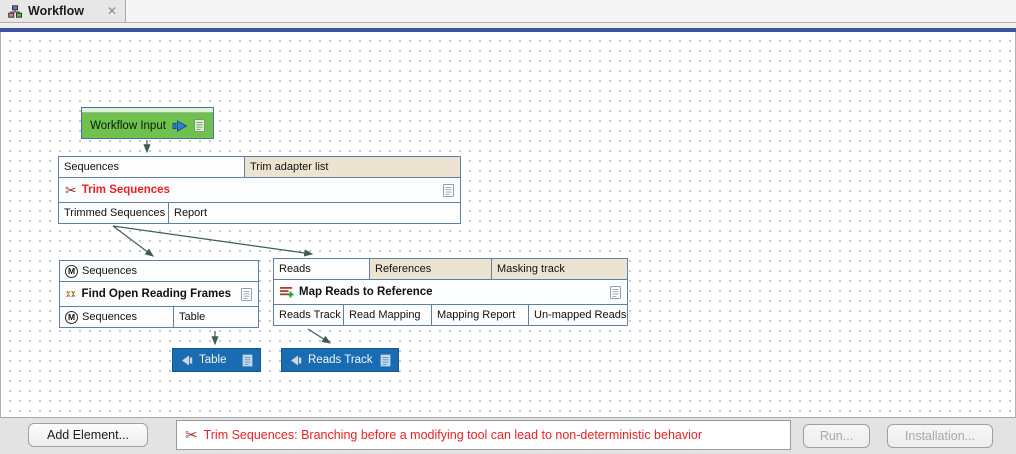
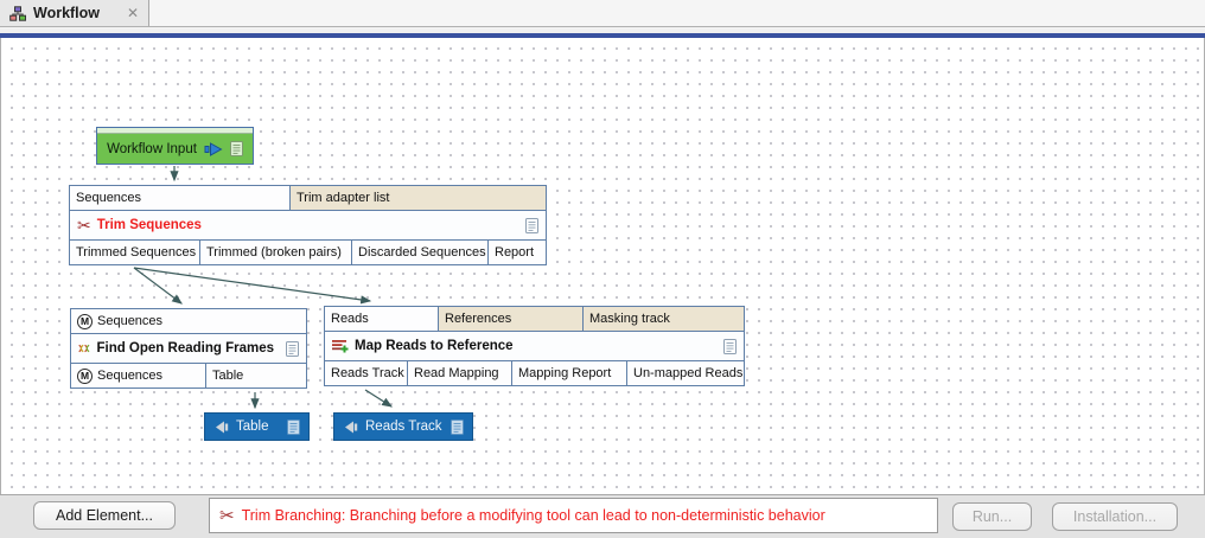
  Workflow
  ✕
  Workflow Input
  Sequences
  Trim adapter list
  ✂
  Trim Sequences
  Trimmed Sequences
+ Trimmed (broken pairs)
+ Discarded Sequences
  Report
  M
  Sequences
  Find Open Reading Frames
  M
  Sequences
  Table
  Reads
  References
  Masking track
  Map Reads to Reference
  Reads Track
  Read Mapping
  Mapping Report
  Un-mapped Reads
  Table
  Reads Track
  Add Element...
  ✂
- Trim Sequences: Branching before a modifying tool can lead to non-deterministic behavior
+ Trim Branching: Branching before a modifying tool can lead to non-deterministic behavior
  Run...
  Installation...
